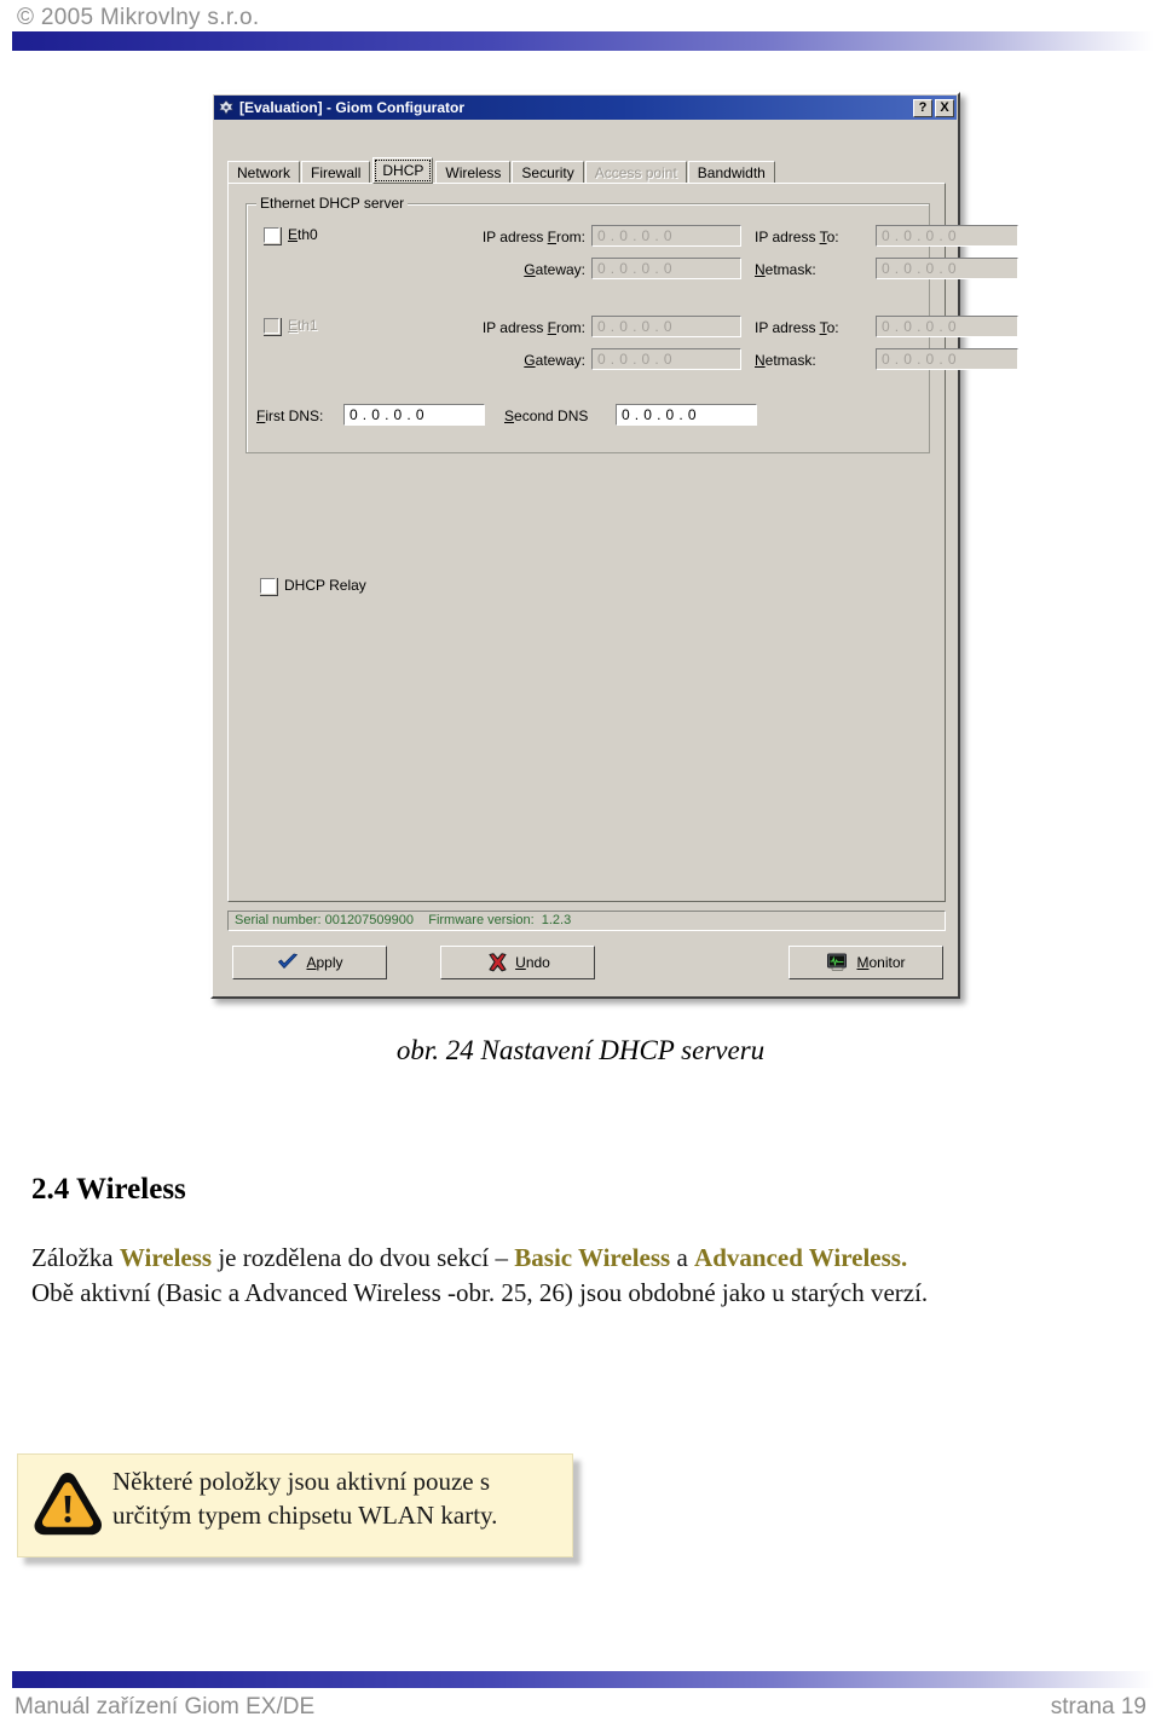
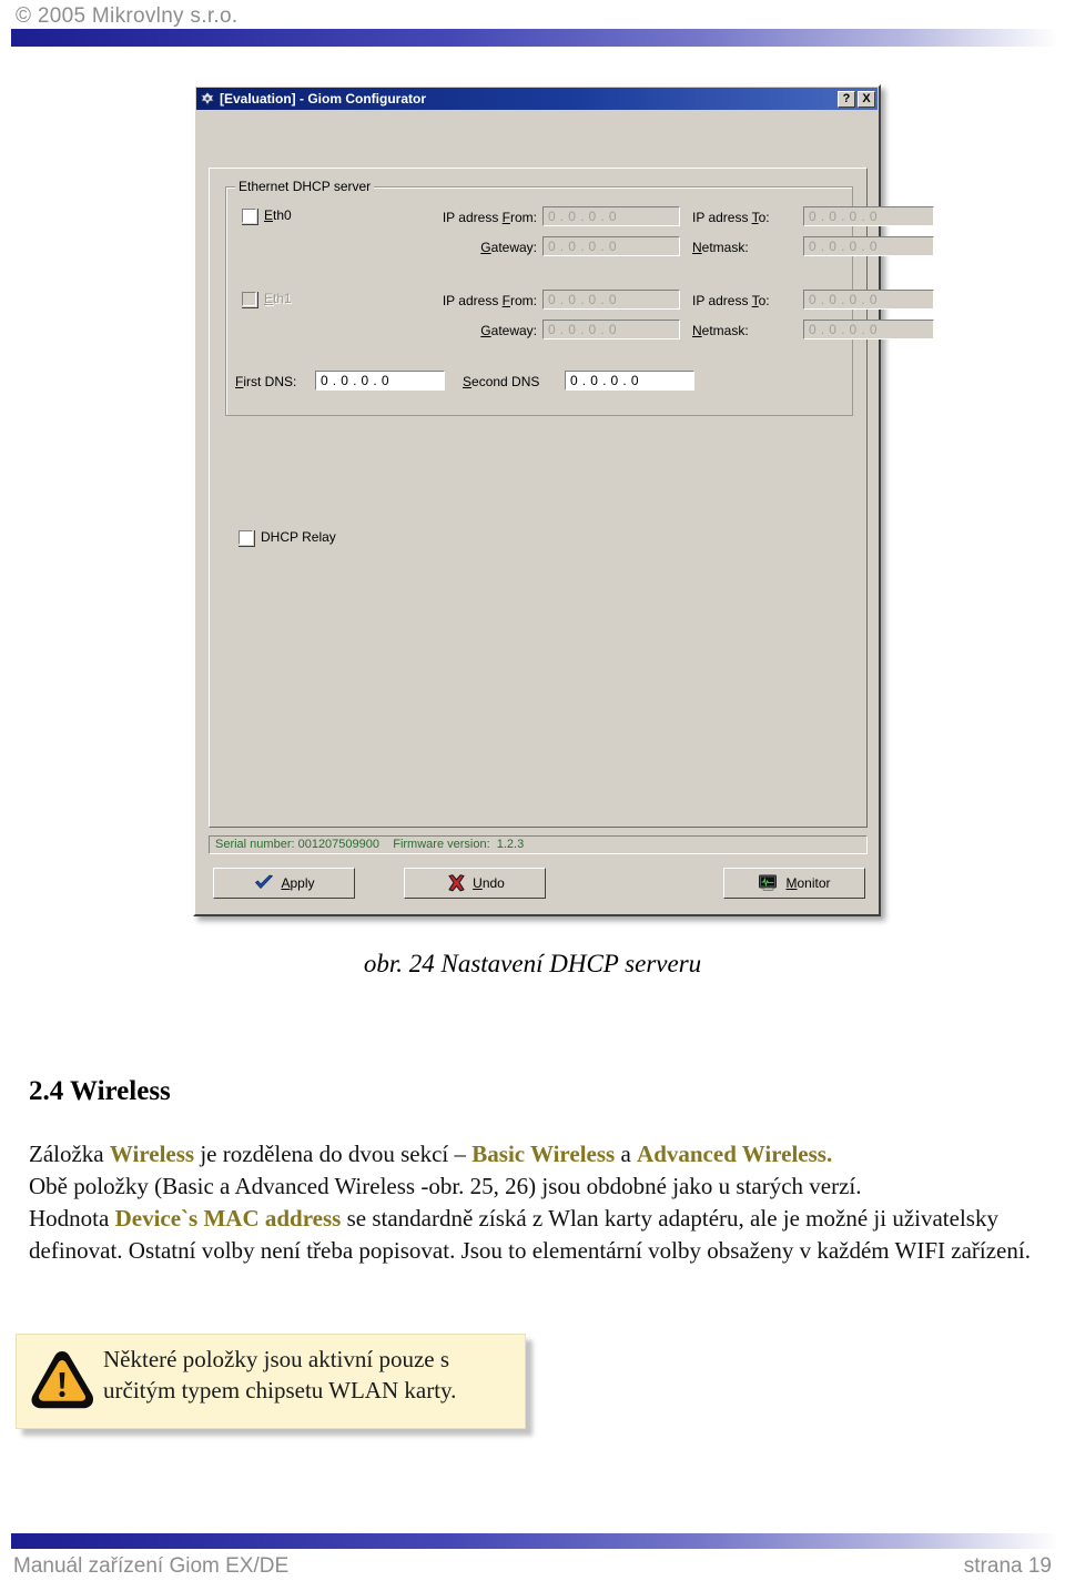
  © 2005 Mikrovlny s.r.o.
  [Evaluation] - Giom Configurator
  ?
  X
- Network
- Firewall
- DHCP
- Wireless
- Security
- Access point
- Bandwidth
  Ethernet DHCP server
  Eth0
  IP adress From:
  0 . 0 . 0 . 0
  IP adress To:
  0 . 0 . 0 . 0
  Gateway:
  0 . 0 . 0 . 0
  Netmask:
  0 . 0 . 0 . 0
  Eth1
  IP adress From:
  0 . 0 . 0 . 0
  IP adress To:
  0 . 0 . 0 . 0
  Gateway:
  0 . 0 . 0 . 0
  Netmask:
  0 . 0 . 0 . 0
  First DNS:
  0 . 0 . 0 . 0
  Second DNS
  0 . 0 . 0 . 0
  DHCP Relay
  Serial number: 001207509900 Firmware version: 1.2.3
  Apply
  Undo
  Monitor
  obr. 24 Nastavení DHCP serveru
  2.4 Wireless
  Záložka Wireless je rozdělena do dvou sekcí – Basic Wireless a Advanced Wireless.
- Obě aktivní (Basic a Advanced Wireless -obr. 25, 26) jsou obdobné jako u starých verzí.
+ Obě položky (Basic a Advanced Wireless -obr. 25, 26) jsou obdobné jako u starých verzí.
+ Hodnota Device`s MAC address se standardně získá z Wlan karty adaptéru, ale je možné ji uživatelsky definovat. Ostatní volby není třeba popisovat. Jsou to elementární volby obsaženy v každém WIFI zařízení.
  Některé položky jsou aktivní pouze s určitým typem chipsetu WLAN karty.
  Manuál zařízení Giom EX/DE
  strana 19
